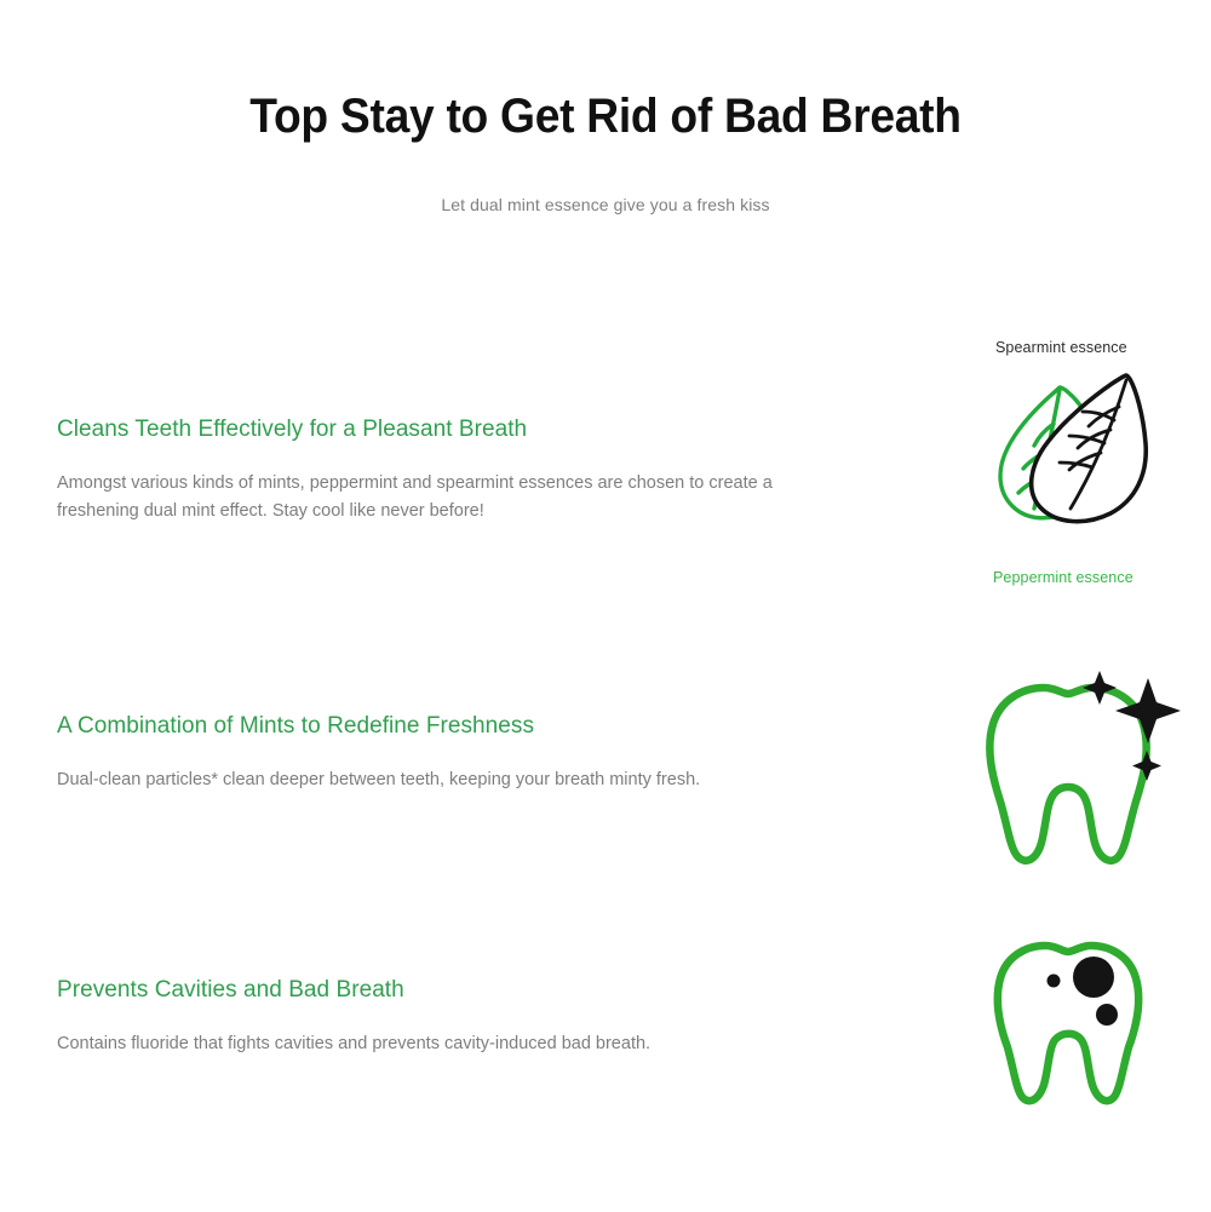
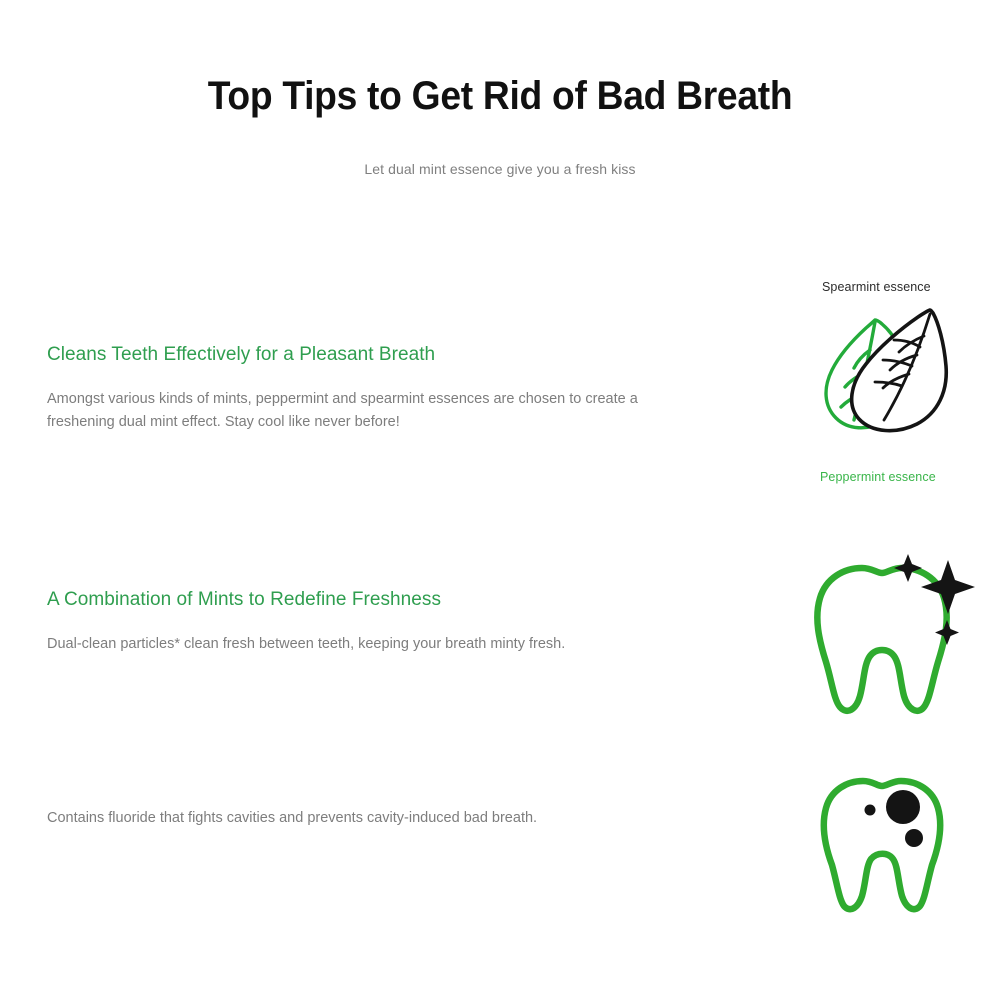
- Top Stay to Get Rid of Bad Breath
+ Top Tips to Get Rid of Bad Breath
  Let dual mint essence give you a fresh kiss
  Cleans Teeth Effectively for a Pleasant Breath
  Amongst various kinds of mints, peppermint and spearmint essences are chosen to create a freshening dual mint effect. Stay cool like never before!
  A Combination of Mints to Redefine Freshness
- Dual-clean particles* clean deeper between teeth, keeping your breath minty fresh.
+ Dual-clean particles* clean fresh between teeth, keeping your breath minty fresh.
- Prevents Cavities and Bad Breath
  Contains fluoride that fights cavities and prevents cavity-induced bad breath.
  Spearmint essence
  Peppermint essence
